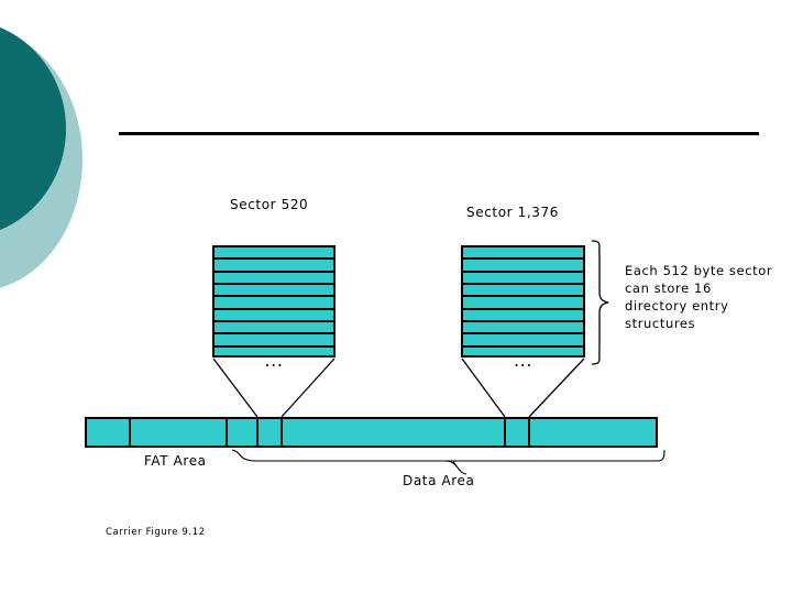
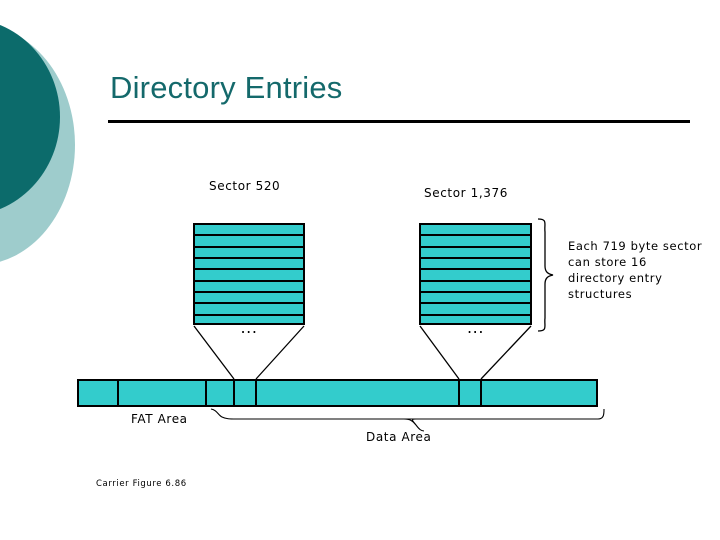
+ Directory Entries
  Sector 520
  Sector 1,376
  ...
  ...
- Each 512 byte sector
+ Each 719 byte sector
  can store 16
  directory entry
  structures
  FAT Area
  Data Area
- Carrier Figure 9.12
+ Carrier Figure 6.86
